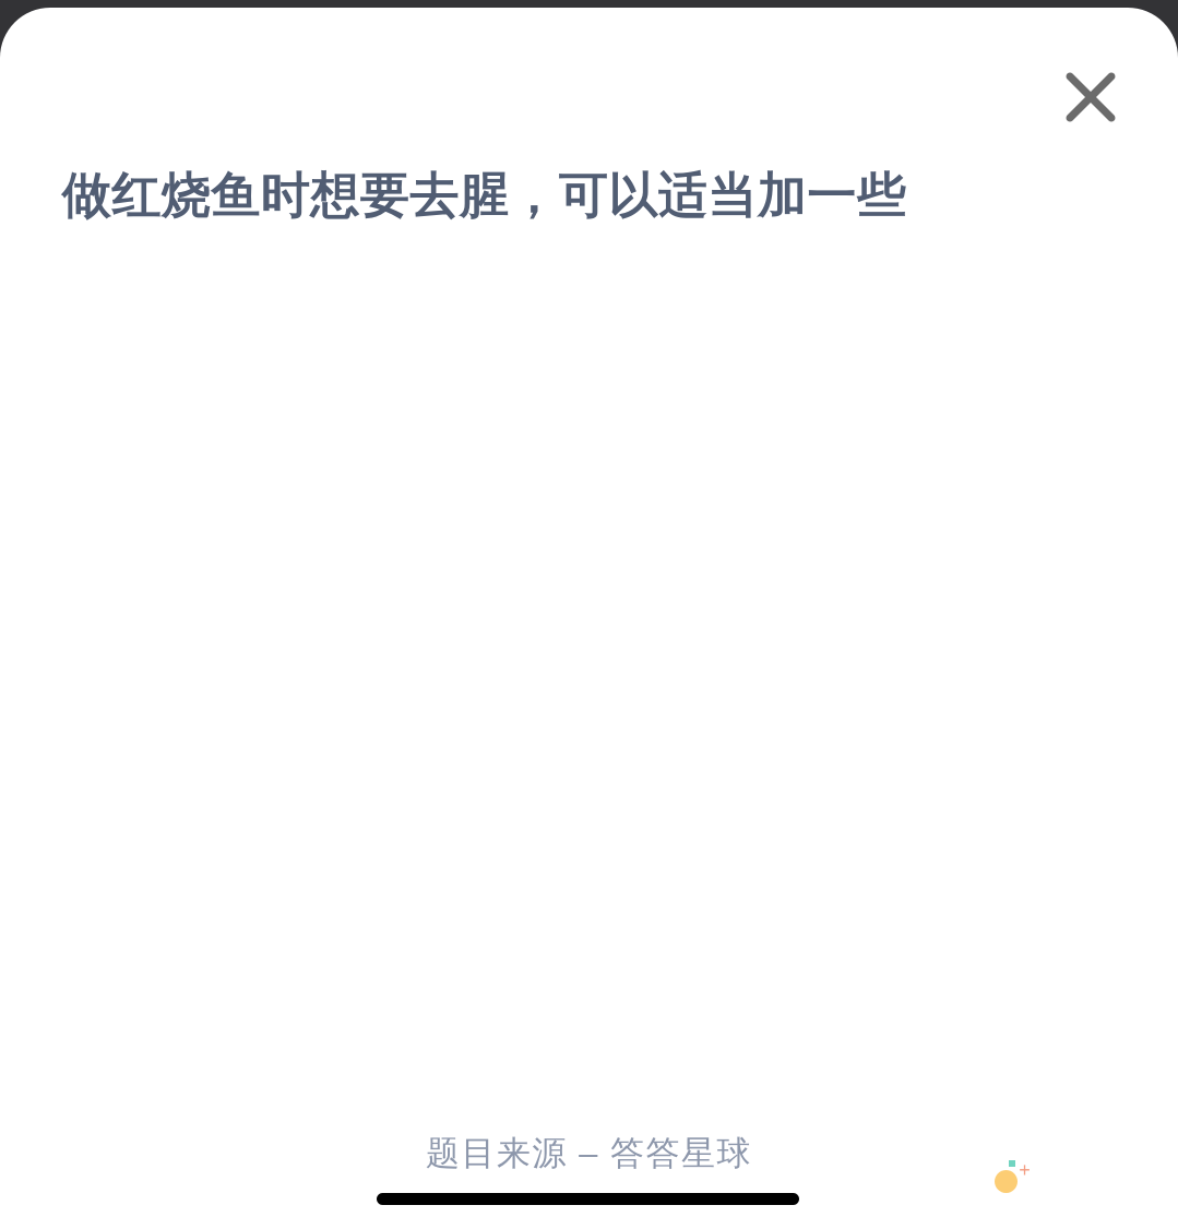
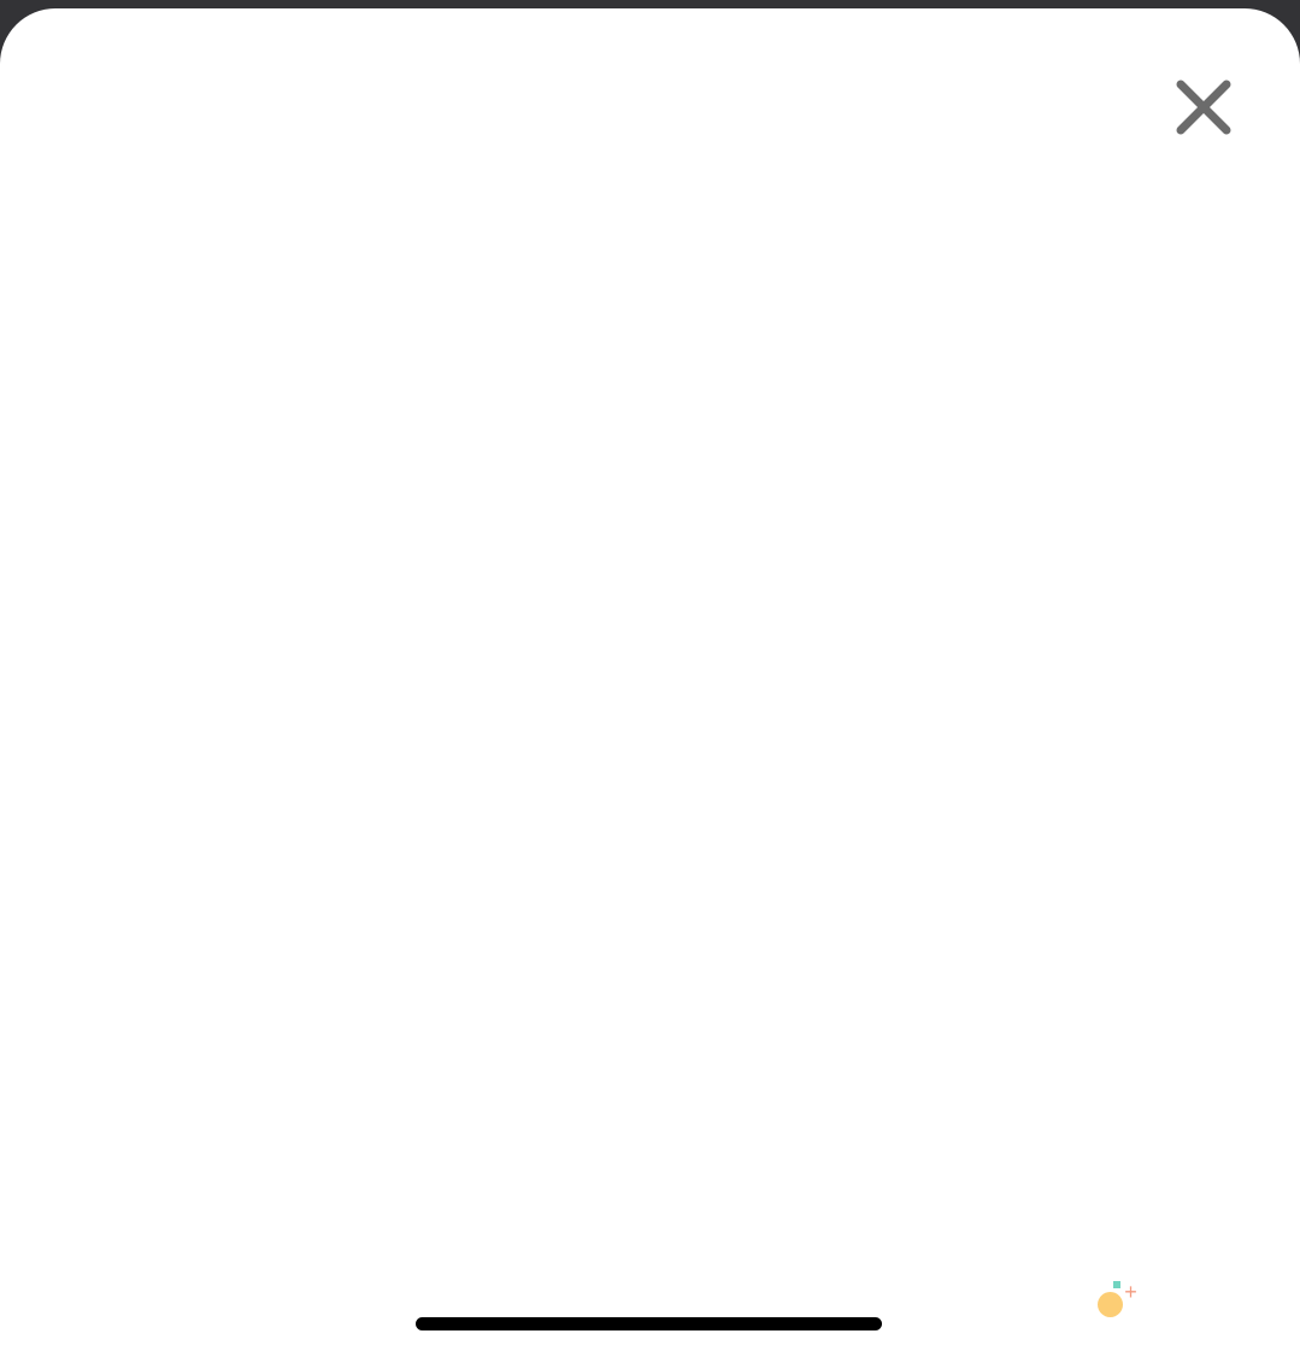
- 做红烧鱼时想要去腥，可以适当加一些
- 题目来源 – 答答星球
  +
